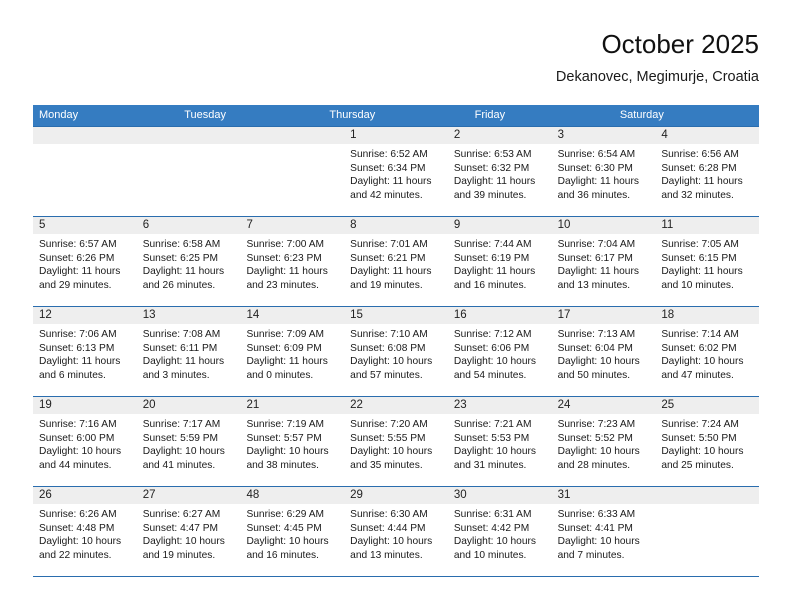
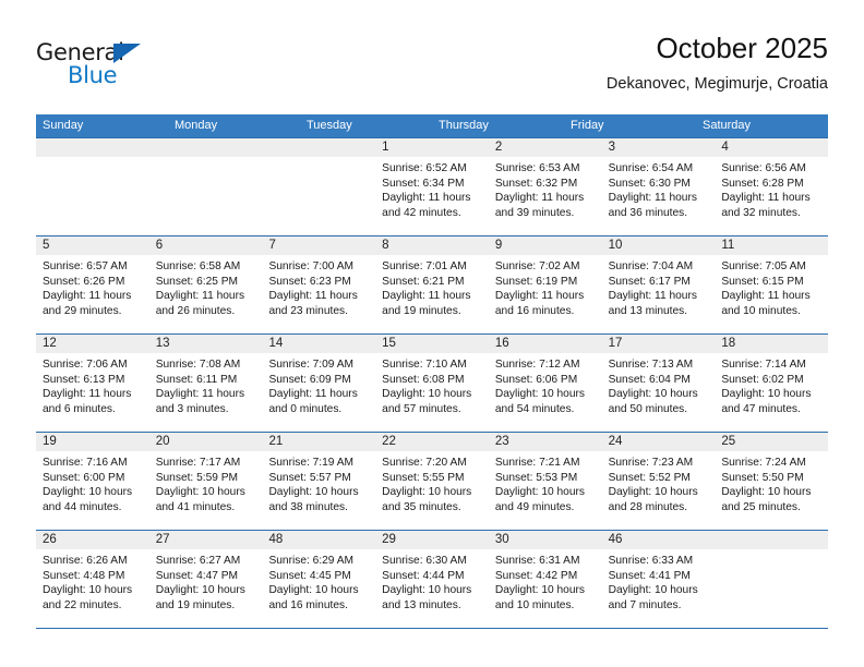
+ General
+ Blue
  October 2025
  Dekanovec, Megimurje, Croatia
+ Sunday
  Monday
  Tuesday
  Thursday
  Friday
  Saturday
  1
  Sunrise: 6:52 AM
  Sunset: 6:34 PM
  Daylight: 11 hours
  and 42 minutes.
  2
  Sunrise: 6:53 AM
  Sunset: 6:32 PM
  Daylight: 11 hours
  and 39 minutes.
  3
  Sunrise: 6:54 AM
  Sunset: 6:30 PM
  Daylight: 11 hours
  and 36 minutes.
  4
  Sunrise: 6:56 AM
  Sunset: 6:28 PM
  Daylight: 11 hours
  and 32 minutes.
  5
  Sunrise: 6:57 AM
  Sunset: 6:26 PM
  Daylight: 11 hours
  and 29 minutes.
  6
  Sunrise: 6:58 AM
  Sunset: 6:25 PM
  Daylight: 11 hours
  and 26 minutes.
  7
  Sunrise: 7:00 AM
  Sunset: 6:23 PM
  Daylight: 11 hours
  and 23 minutes.
  8
  Sunrise: 7:01 AM
  Sunset: 6:21 PM
  Daylight: 11 hours
  and 19 minutes.
  9
- Sunrise: 7:44 AM
+ Sunrise: 7:02 AM
  Sunset: 6:19 PM
  Daylight: 11 hours
  and 16 minutes.
  10
  Sunrise: 7:04 AM
  Sunset: 6:17 PM
  Daylight: 11 hours
  and 13 minutes.
  11
  Sunrise: 7:05 AM
  Sunset: 6:15 PM
  Daylight: 11 hours
  and 10 minutes.
  12
  Sunrise: 7:06 AM
  Sunset: 6:13 PM
  Daylight: 11 hours
  and 6 minutes.
  13
  Sunrise: 7:08 AM
  Sunset: 6:11 PM
  Daylight: 11 hours
  and 3 minutes.
  14
  Sunrise: 7:09 AM
  Sunset: 6:09 PM
  Daylight: 11 hours
  and 0 minutes.
  15
  Sunrise: 7:10 AM
  Sunset: 6:08 PM
  Daylight: 10 hours
  and 57 minutes.
  16
  Sunrise: 7:12 AM
  Sunset: 6:06 PM
  Daylight: 10 hours
  and 54 minutes.
  17
  Sunrise: 7:13 AM
  Sunset: 6:04 PM
  Daylight: 10 hours
  and 50 minutes.
  18
  Sunrise: 7:14 AM
  Sunset: 6:02 PM
  Daylight: 10 hours
  and 47 minutes.
  19
  Sunrise: 7:16 AM
  Sunset: 6:00 PM
  Daylight: 10 hours
  and 44 minutes.
  20
  Sunrise: 7:17 AM
  Sunset: 5:59 PM
  Daylight: 10 hours
  and 41 minutes.
  21
  Sunrise: 7:19 AM
  Sunset: 5:57 PM
  Daylight: 10 hours
  and 38 minutes.
  22
  Sunrise: 7:20 AM
  Sunset: 5:55 PM
  Daylight: 10 hours
  and 35 minutes.
  23
  Sunrise: 7:21 AM
  Sunset: 5:53 PM
  Daylight: 10 hours
- and 31 minutes.
+ and 49 minutes.
  24
  Sunrise: 7:23 AM
  Sunset: 5:52 PM
  Daylight: 10 hours
  and 28 minutes.
  25
  Sunrise: 7:24 AM
  Sunset: 5:50 PM
  Daylight: 10 hours
  and 25 minutes.
  26
  Sunrise: 6:26 AM
  Sunset: 4:48 PM
  Daylight: 10 hours
  and 22 minutes.
  27
  Sunrise: 6:27 AM
  Sunset: 4:47 PM
  Daylight: 10 hours
  and 19 minutes.
  48
  Sunrise: 6:29 AM
  Sunset: 4:45 PM
  Daylight: 10 hours
  and 16 minutes.
  29
  Sunrise: 6:30 AM
  Sunset: 4:44 PM
  Daylight: 10 hours
  and 13 minutes.
  30
  Sunrise: 6:31 AM
  Sunset: 4:42 PM
  Daylight: 10 hours
  and 10 minutes.
- 31
+ 46
  Sunrise: 6:33 AM
  Sunset: 4:41 PM
  Daylight: 10 hours
  and 7 minutes.
